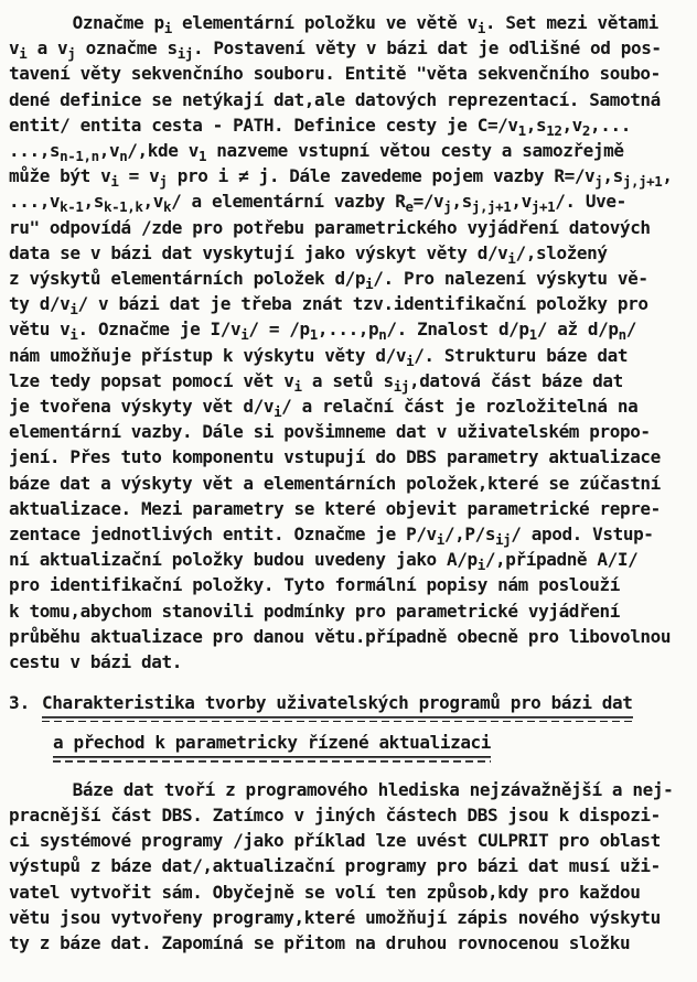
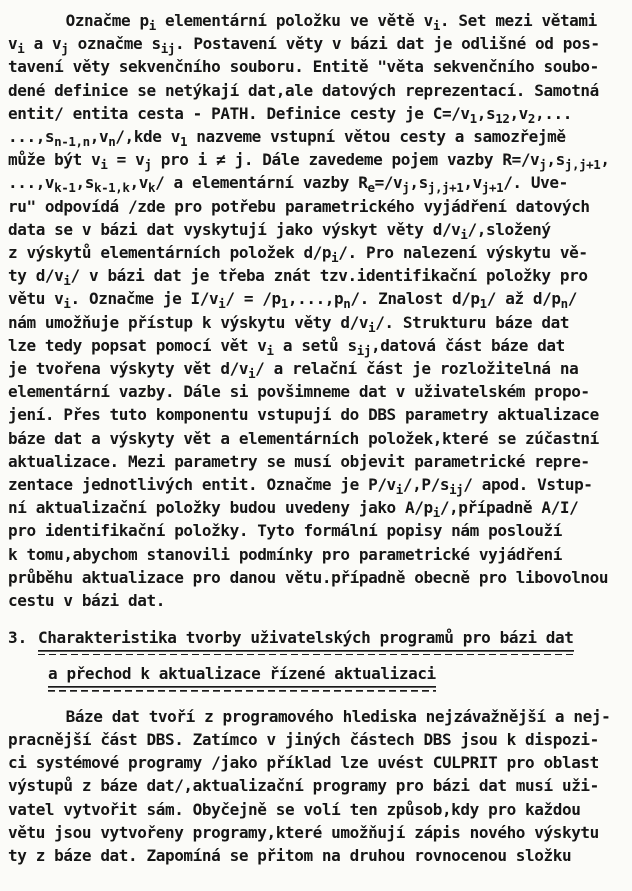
  Označme pi elementární položku ve větě vi. Set mezi větami
  vi a vj označme sij. Postavení věty v bázi dat je odlišné od pos-
  tavení věty sekvenčního souboru. Entitě "věta sekvenčního soubo-
  dené definice se netýkají dat,ale datových reprezentací. Samotná
  entit/ entita cesta - PATH. Definice cesty je C=/v1,s12,v2,...
  ...,sn-1,n,vn/,kde v1 nazveme vstupní větou cesty a samozřejmě
  může být vi = vj pro i ≠ j. Dále zavedeme pojem vazby R=/vj,sj,j+1,
  ...,vk-1,sk-1,k,vk/ a elementární vazby Re=/vj,sj,j+1,vj+1/. Uve-
  ru" odpovídá /zde pro potřebu parametrického vyjádření datových
  data se v bázi dat vyskytují jako výskyt věty d/vi/,složený
  z výskytů elementárních položek d/pi/. Pro nalezení výskytu vě-
  ty d/vi/ v bázi dat je třeba znát tzv.identifikační položky pro
  větu vi. Označme je I/vi/ = /p1,...,pn/. Znalost d/p1/ až d/pn/
  nám umožňuje přístup k výskytu věty d/vi/. Strukturu báze dat
  lze tedy popsat pomocí vět vi a setů sij,datová část báze dat
  je tvořena výskyty vět d/vi/ a relační část je rozložitelná na
  elementární vazby. Dále si povšimneme dat v uživatelském propo-
  jení. Přes tuto komponentu vstupují do DBS parametry aktualizace
  báze dat a výskyty vět a elementárních položek,které se zúčastní
- aktualizace. Mezi parametry se které objevit parametrické repre-
+ aktualizace. Mezi parametry se musí objevit parametrické repre-
  zentace jednotlivých entit. Označme je P/vi/,P/sij/ apod. Vstup-
  ní aktualizační položky budou uvedeny jako A/pi/,případně A/I/
  pro identifikační položky. Tyto formální popisy nám poslouží
  k tomu,abychom stanovili podmínky pro parametrické vyjádření
  průběhu aktualizace pro danou větu.případně obecně pro libovolnou
  cestu v bázi dat.
  3.
  Charakteristika tvorby uživatelských programů pro bázi dat
- a přechod k parametricky řízené aktualizaci
+ a přechod k aktualizace řízené aktualizaci
  Báze dat tvoří z programového hlediska nejzávažnější a nej-
  pracnější část DBS. Zatímco v jiných částech DBS jsou k dispozi-
  ci systémové programy /jako příklad lze uvést CULPRIT pro oblast
  výstupů z báze dat/,aktualizační programy pro bázi dat musí uži-
  vatel vytvořit sám. Obyčejně se volí ten způsob,kdy pro každou
  větu jsou vytvořeny programy,které umožňují zápis nového výskytu
  ty z báze dat. Zapomíná se přitom na druhou rovnocenou složku
